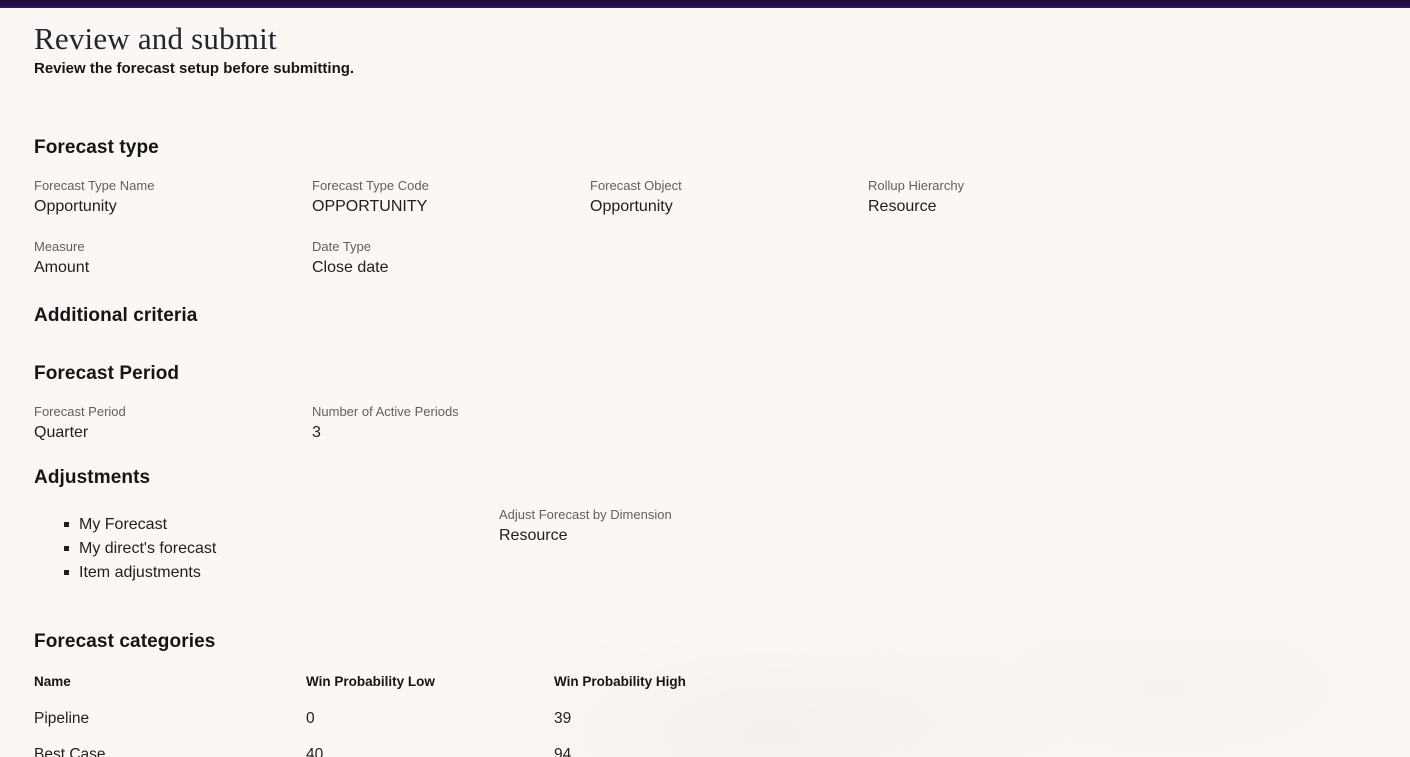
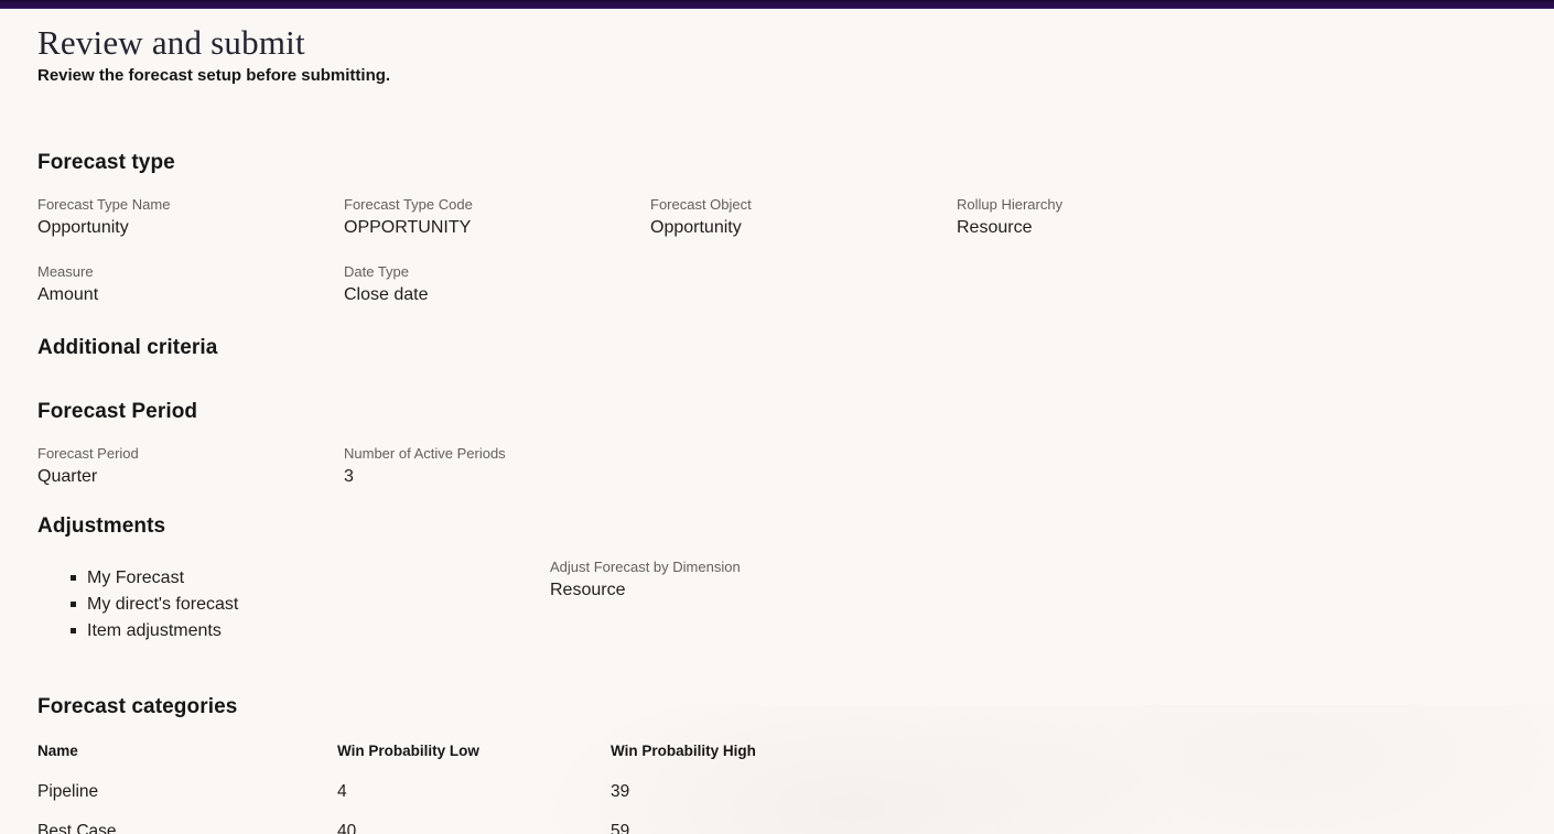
  Review and submit
  Review the forecast setup before submitting.
  Forecast type
  Forecast Type Name
  Opportunity
  Forecast Type Code
  OPPORTUNITY
  Forecast Object
  Opportunity
  Rollup Hierarchy
  Resource
  Measure
  Amount
  Date Type
  Close date
  Additional criteria
  Forecast Period
  Forecast Period
  Quarter
  Number of Active Periods
  3
  Adjustments
  My Forecast
  My direct's forecast
  Item adjustments
  Adjust Forecast by Dimension
  Resource
  Forecast categories
  Name
  Win Probability Low
  Win Probability High
  Pipeline
- 0
+ 4
  39
  Best Case
  40
- 94
+ 59
